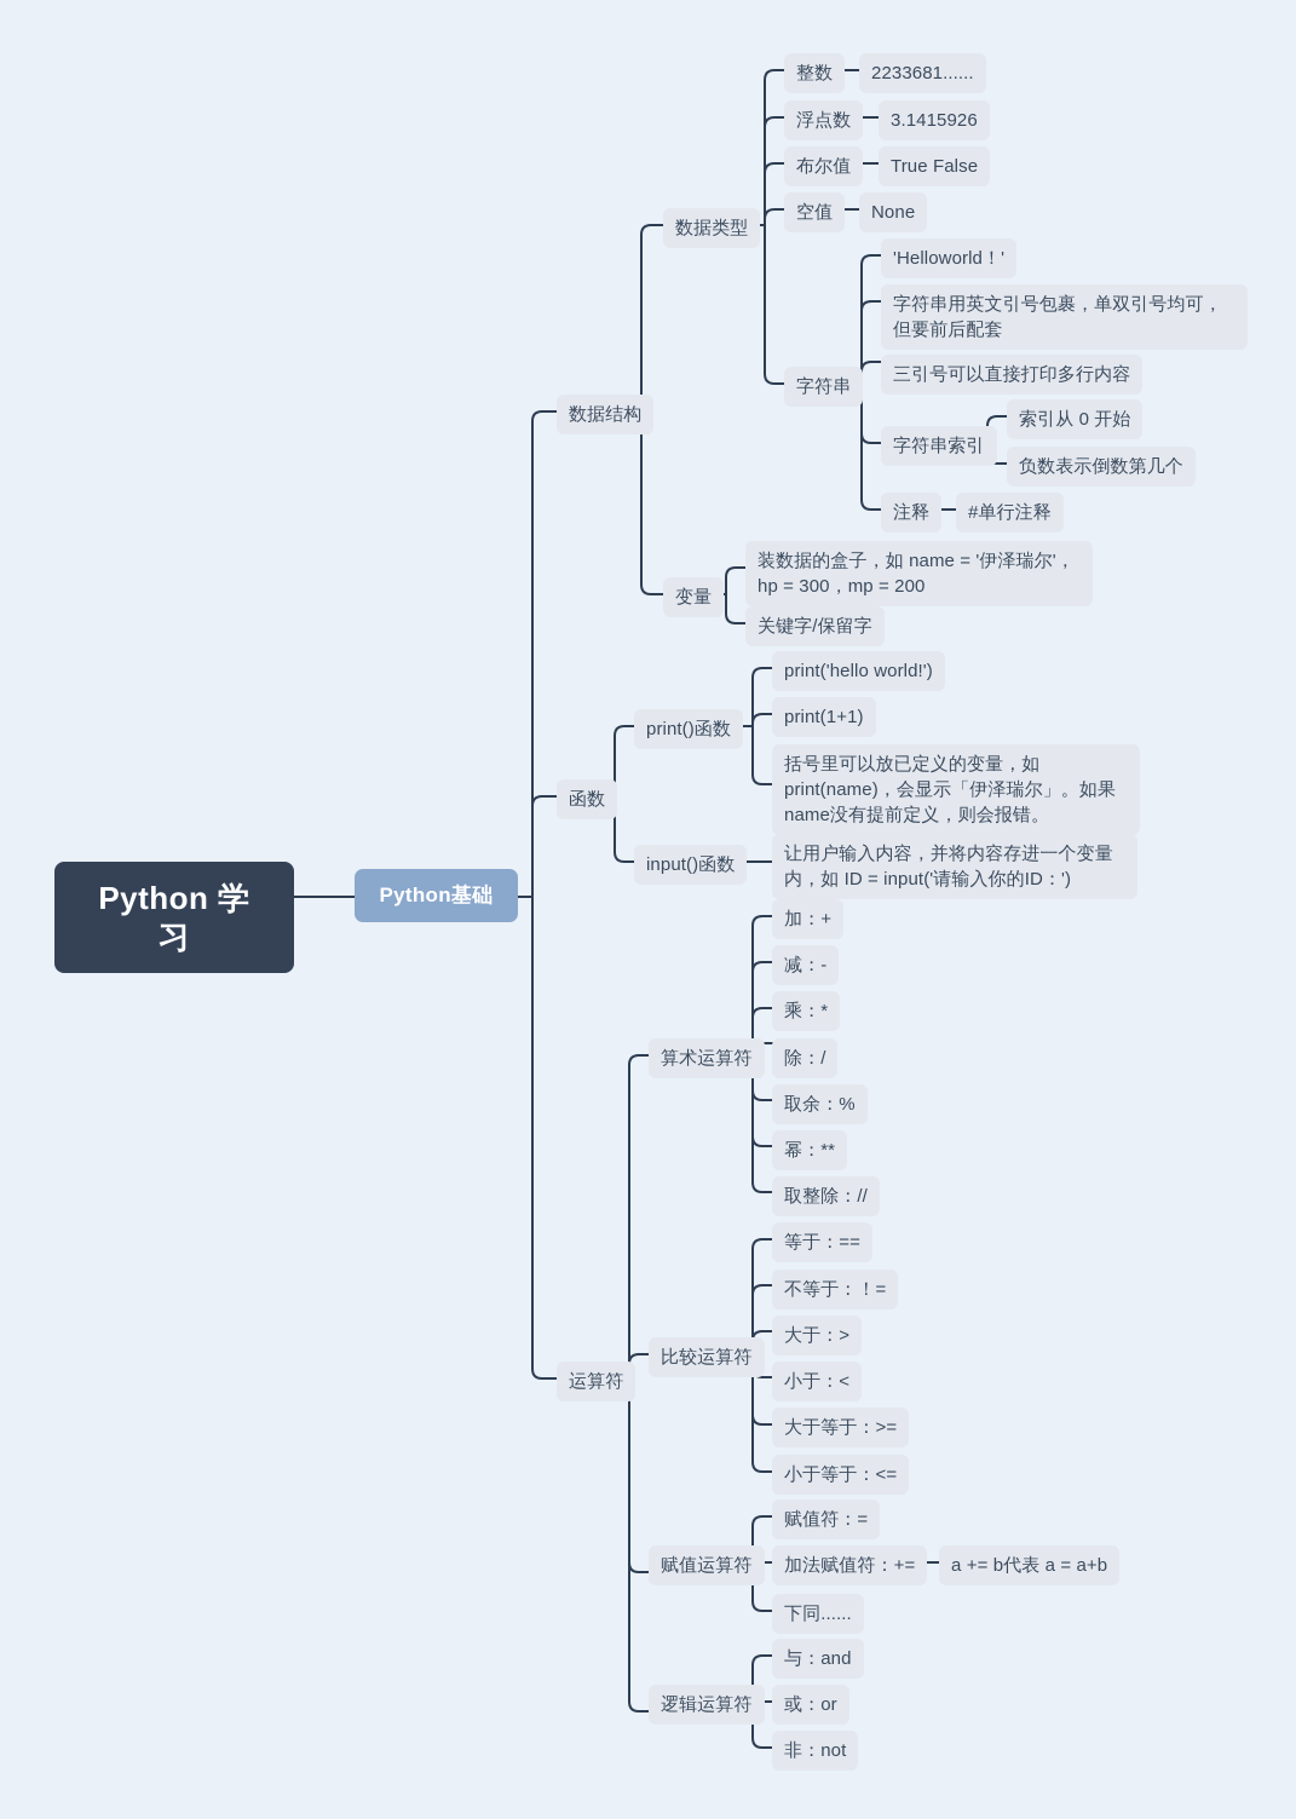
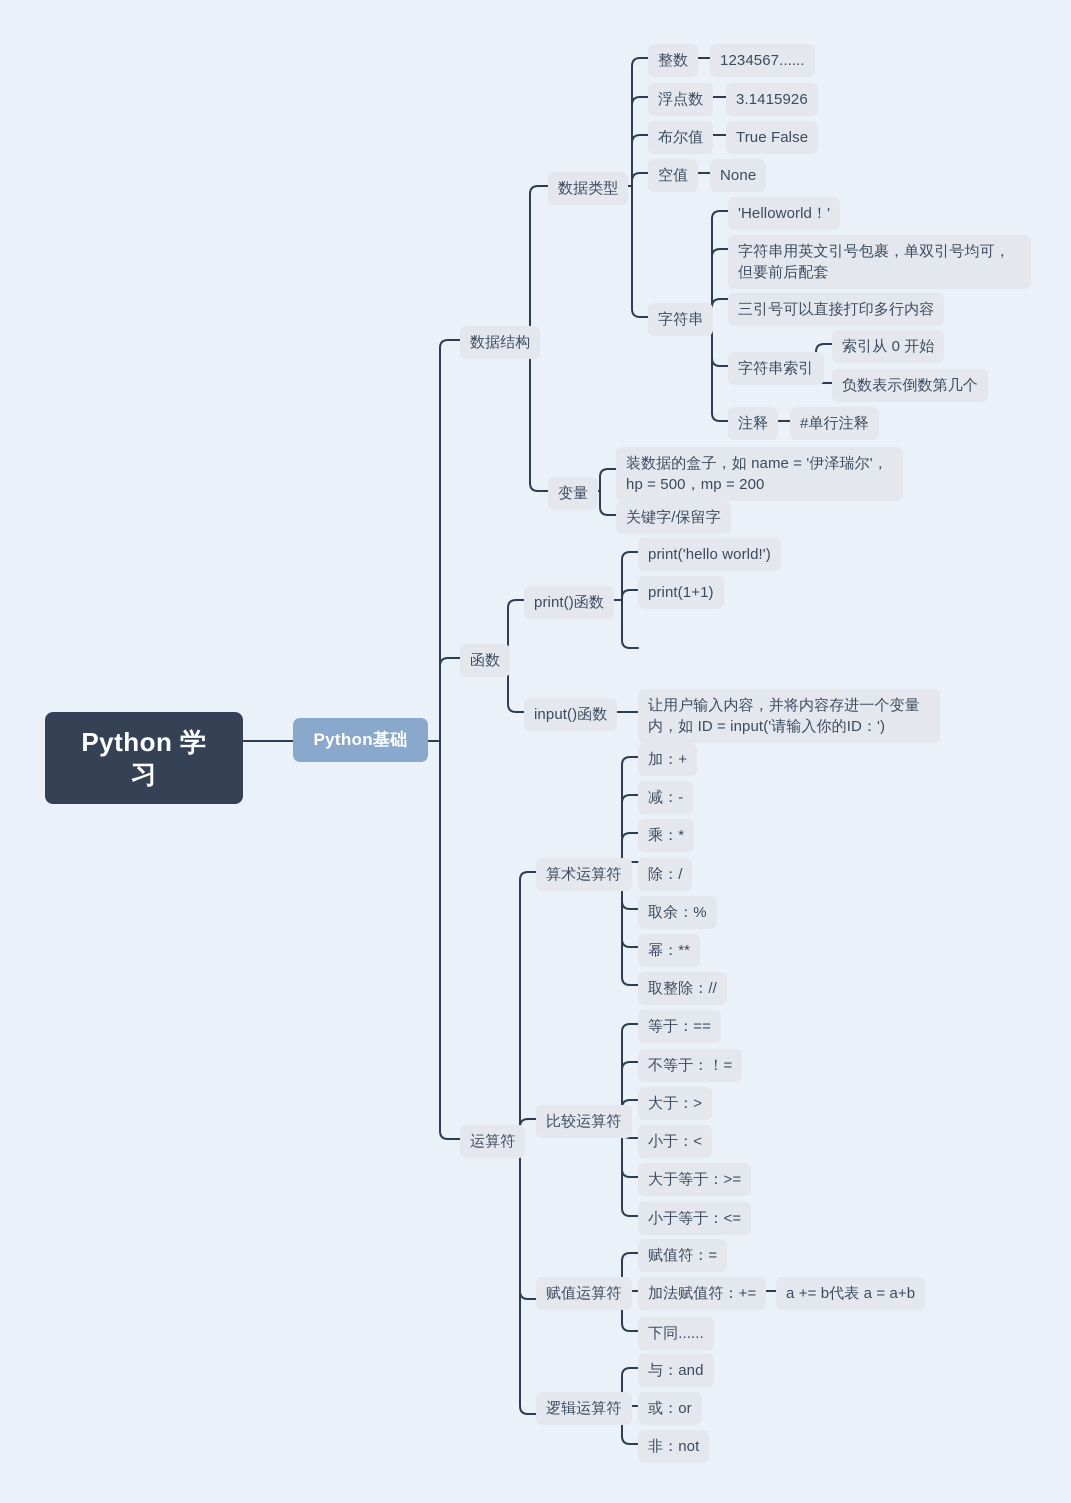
  Python 学习
  Python基础
  数据结构
  函数
  运算符
  数据类型
  整数
- 2233681......
+ 1234567......
  浮点数
  3.1415926
  布尔值
  True False
  空值
  None
  字符串
  'Helloworld！'
  字符串用英文引号包裹，单双引号均可，但要前后配套
  三引号可以直接打印多行内容
  字符串索引
  索引从 0 开始
  负数表示倒数第几个
  注释
  #单行注释
  变量
- 装数据的盒子，如 name = '伊泽瑞尔'，hp = 300，mp = 200
+ 装数据的盒子，如 name = '伊泽瑞尔'，hp = 500，mp = 200
  关键字/保留字
  print()函数
  print('hello world!')
  print(1+1)
- 括号里可以放已定义的变量，如print(name)，会显示「伊泽瑞尔」。如果name没有提前定义，则会报错。
  input()函数
  让用户输入内容，并将内容存进一个变量内，如 ID = input('请输入你的ID：')
  算术运算符
  加：+
  减：-
  乘：*
  除：/
  取余：%
  幂：**
  取整除：//
  比较运算符
  等于：==
  不等于：！=
  大于：>
  小于：<
  大于等于：>=
  小于等于：<=
  赋值运算符
  赋值符：=
  加法赋值符：+=
  a += b代表 a = a+b
  下同......
  逻辑运算符
  与：and
  或：or
  非：not
